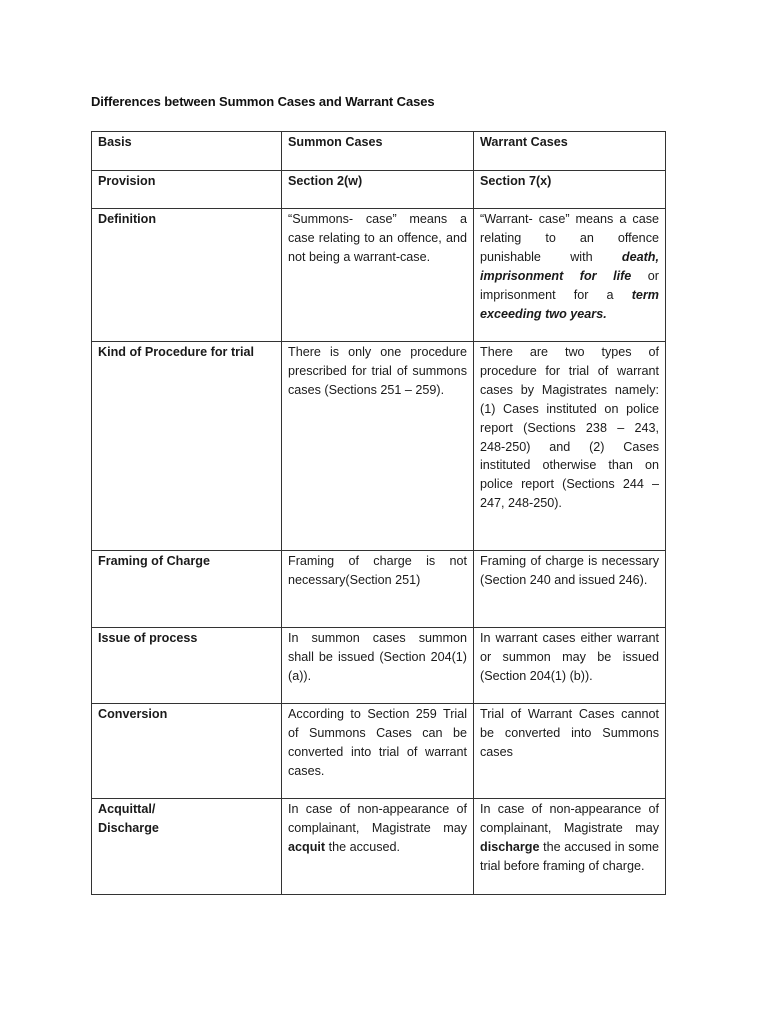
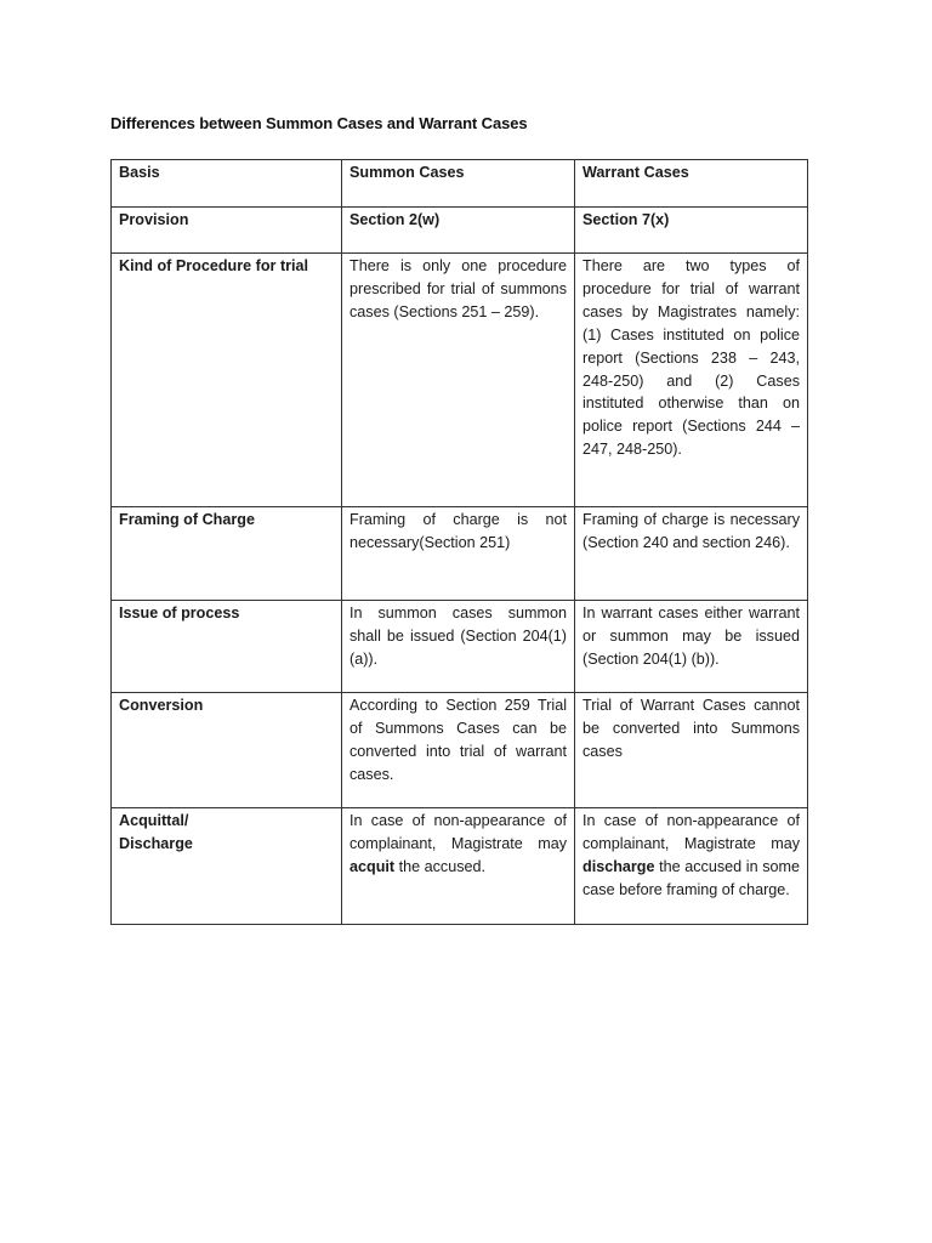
  Differences between Summon Cases and Warrant Cases
  Basis	Summon Cases	Warrant Cases
  Provision	Section 2(w)	Section 7(x)
- Definition	“Summons- case” means a case relating to an offence, and not being a warrant-case.	“Warrant- case” means a case relating to an offence punishable with death, imprisonment for life or imprisonment for a term exceeding two years.
  Kind of Procedure for trial	There is only one procedure prescribed for trial of summons cases (Sections 251 – 259).	There are two types of procedure for trial of warrant cases by Magistrates namely: (1) Cases instituted on police report (Sections 238 – 243, 248-250) and (2) Cases instituted otherwise than on police report (Sections 244 – 247, 248-250).
- Framing of Charge	Framing of charge is not necessary(Section 251)	Framing of charge is necessary (Section 240 and issued 246).
+ Framing of Charge	Framing of charge is not necessary(Section 251)	Framing of charge is necessary (Section 240 and section 246).
  Issue of process	In summon cases summon shall be issued (Section 204(1) (a)).	In warrant cases either warrant or summon may be issued (Section 204(1) (b)).
  Conversion	According to Section 259 Trial of Summons Cases can be converted into trial of warrant cases.	Trial of Warrant Cases cannot be converted into Summons cases
- Acquittal/Discharge	In case of non-appearance of complainant, Magistrate may acquit the accused.	In case of non-appearance of complainant, Magistrate may discharge the accused in some trial before framing of charge.
+ Acquittal/Discharge	In case of non-appearance of complainant, Magistrate may acquit the accused.	In case of non-appearance of complainant, Magistrate may discharge the accused in some case before framing of charge.
